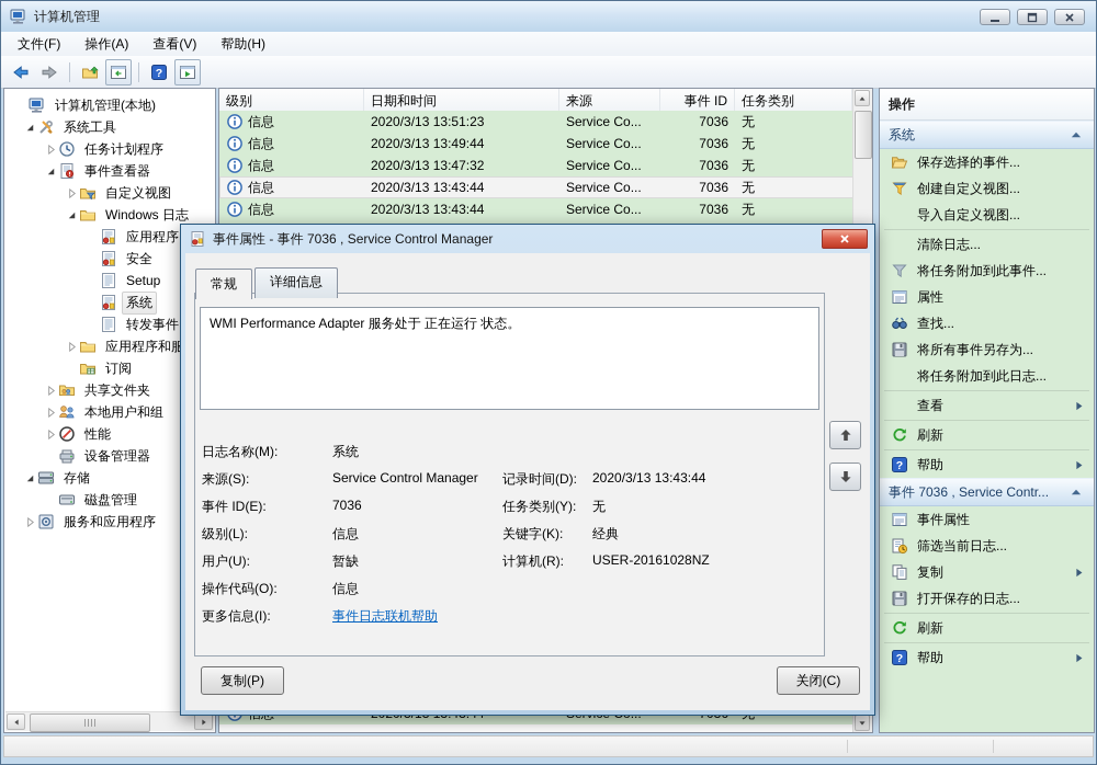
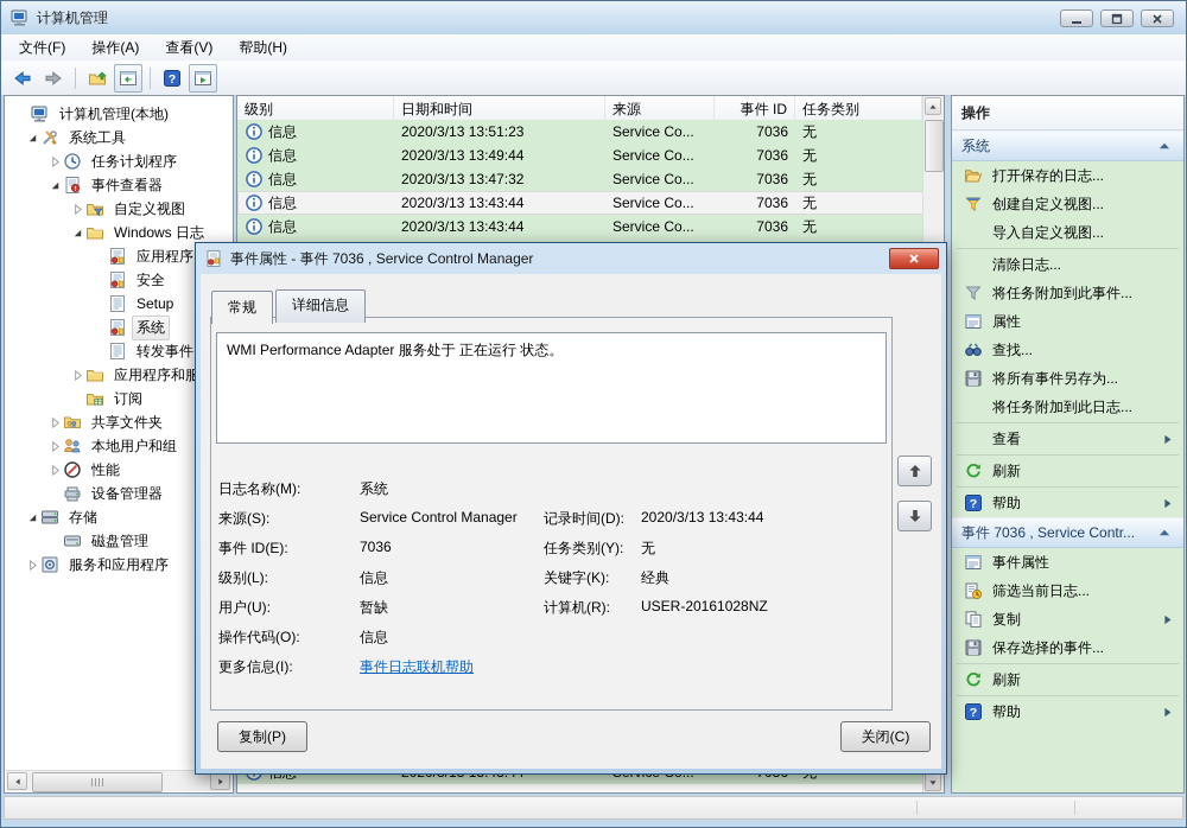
  计算机管理
  文件(F)
  操作(A)
  查看(V)
  帮助(H)
  ?
  计算机管理(本地)
  系统工具
  任务计划程序
  事件查看器
  自定义视图
  Windows 日志
  应用程序
  安全
  Setup
  系统
  转发事件
  订阅
  共享文件夹
  本地用户和组
  性能
  设备管理器
  存储
  磁盘管理
  服务和应用程序
  级别
  日期和时间
  来源
  事件 ID
  任务类别
  信息
  2020/3/13 13:51:23
  Service Co...
  7036
  无
  信息
  2020/3/13 13:49:44
  Service Co...
  7036
  无
  信息
  2020/3/13 13:47:32
  Service Co...
  7036
  无
  信息
  2020/3/13 13:43:44
  Service Co...
  7036
  无
  信息
  2020/3/13 13:43:44
  Service Co...
  7036
  无
  操作
  系统
- 保存选择的事件...
+ 打开保存的日志...
  创建自定义视图...
  导入自定义视图...
  清除日志...
  将任务附加到此事件...
  属性
  查找...
  将所有事件另存为...
  将任务附加到此日志...
  查看
  刷新
  ?
  帮助
  事件 7036 , Service Contr...
  事件属性
  筛选当前日志...
  复制
- 打开保存的日志...
+ 保存选择的事件...
  刷新
  ?
  帮助
  事件属性 - 事件 7036 , Service Control Manager
  常规
  详细信息
  WMI Performance Adapter 服务处于 正在运行 状态。
  日志名称(M):
  系统
  来源(S):
  Service Control Manager
  事件 ID(E):
  7036
  级别(L):
  信息
  用户(U):
  暂缺
  操作代码(O):
  信息
  更多信息(I):
  事件日志联机帮助
  记录时间(D):
  2020/3/13 13:43:44
  任务类别(Y):
  无
  关键字(K):
  经典
  计算机(R):
  USER-20161028NZ
  复制(P)
  关闭(C)
